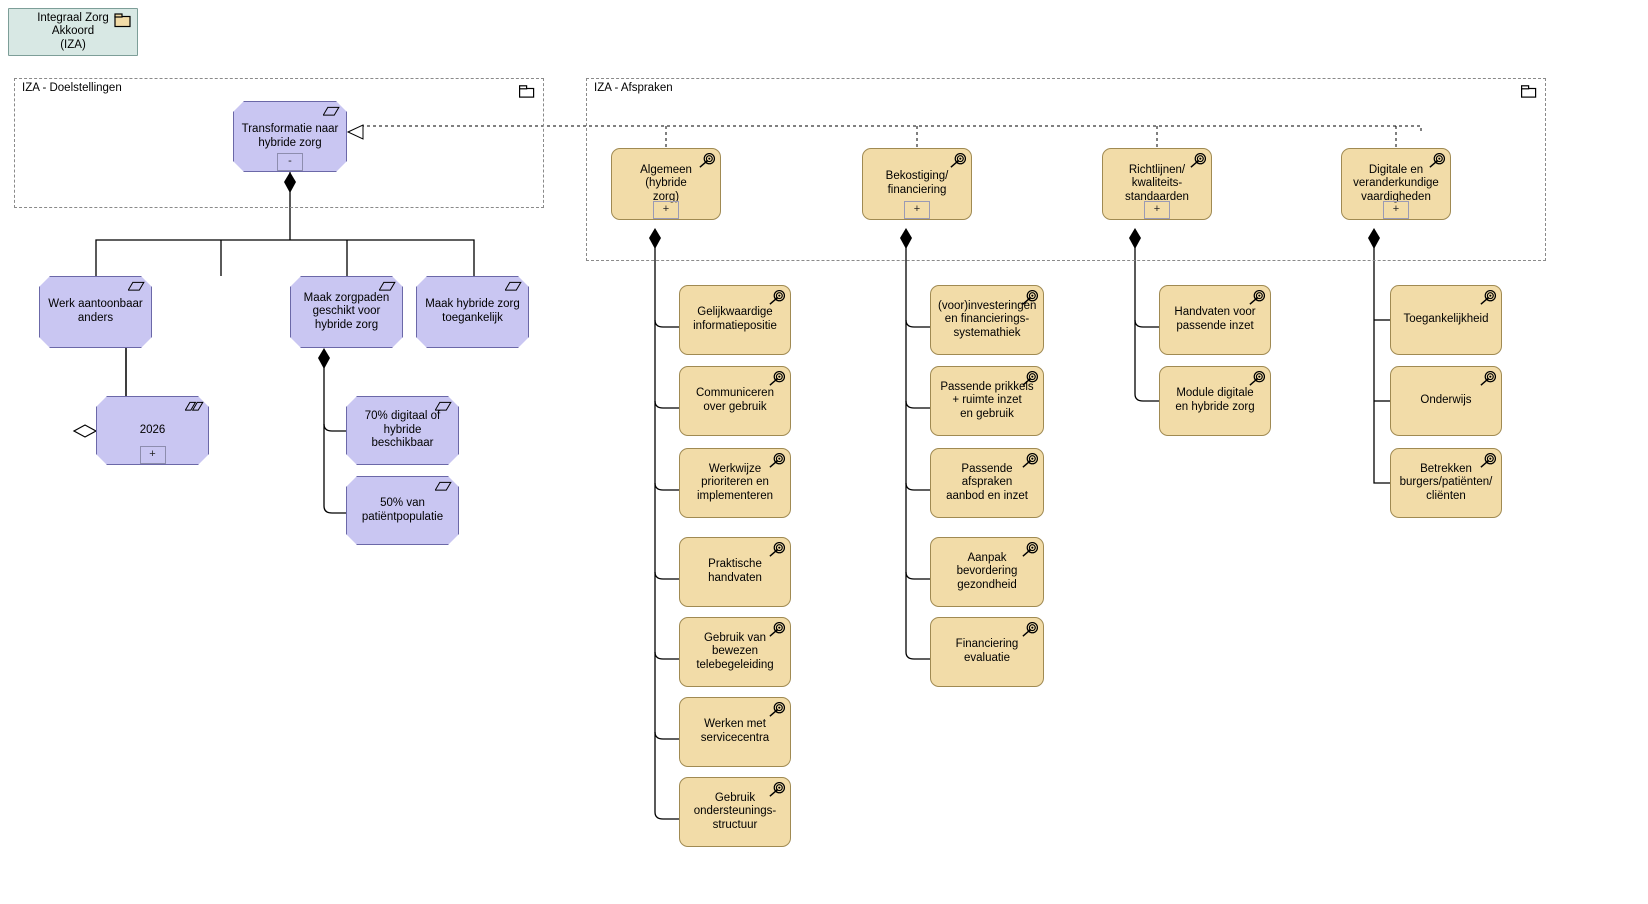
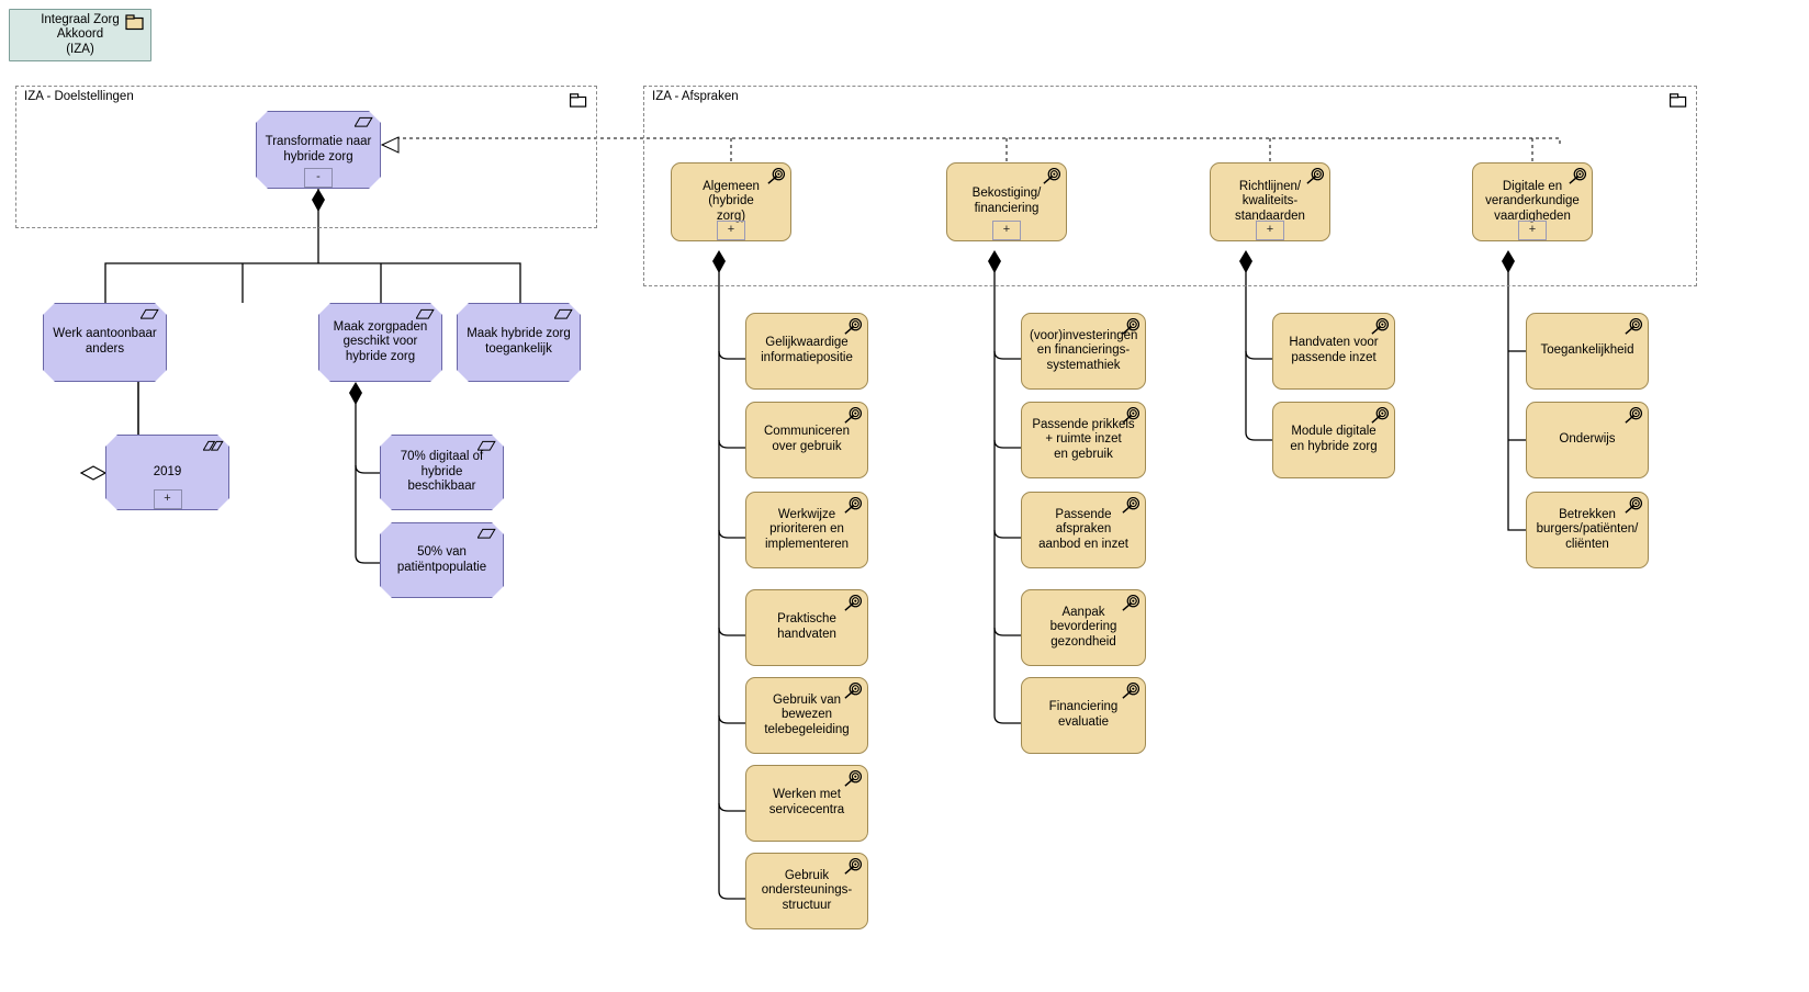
  Integraal Zorg Akkoord
  (IZA)
  IZA - Doelstellingen
  IZA - Afspraken
  Transformatie naar
  hybride zorg
  -
  Werk aantoonbaar
  anders
  Maak zorgpaden
  geschikt voor
  hybride zorg
  Maak hybride zorg
  toegankelijk
- 2026
+ 2019
  +
  70% digitaal of
  hybride beschikbaar
  50% van
  patiëntpopulatie
  Algemeen (hybride
  zorg)
  +
  Bekostiging/
  financiering
  +
  Richtlijnen/
  kwaliteits-
  standaarden
  +
  Digitale en
  veranderkundige
  vaardigheden
  +
  Gelijkwaardige
  informatiepositie
  Communiceren
  over gebruik
  Werkwijze
  prioriteren en
  implementeren
  Praktische
  handvaten
  Gebruik van
  bewezen
  telebegeleiding
  Werken met
  servicecentra
  Gebruik
  ondersteunings-
  structuur
  (voor)investeringen
  en financierings-
  systemathiek
  Passende prikkels
  + ruimte inzet
  en gebruik
  Passende
  afspraken
  aanbod en inzet
  Aanpak
  bevordering
  gezondheid
  Financiering
  evaluatie
  Handvaten voor
  passende inzet
  Module digitale
  en hybride zorg
  Toegankelijkheid
  Onderwijs
  Betrekken
  burgers/patiënten/
  cliënten
